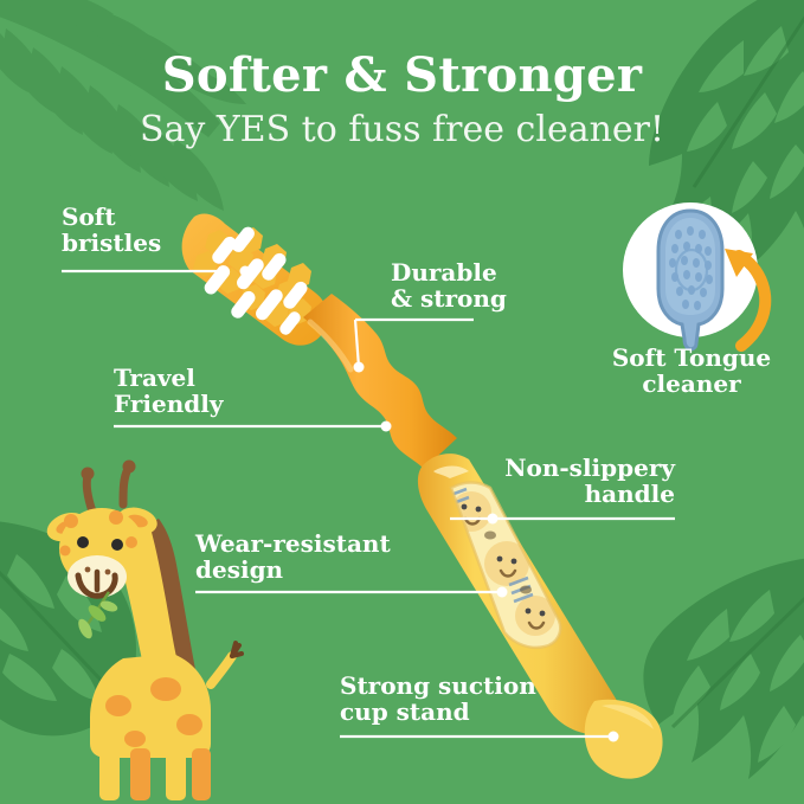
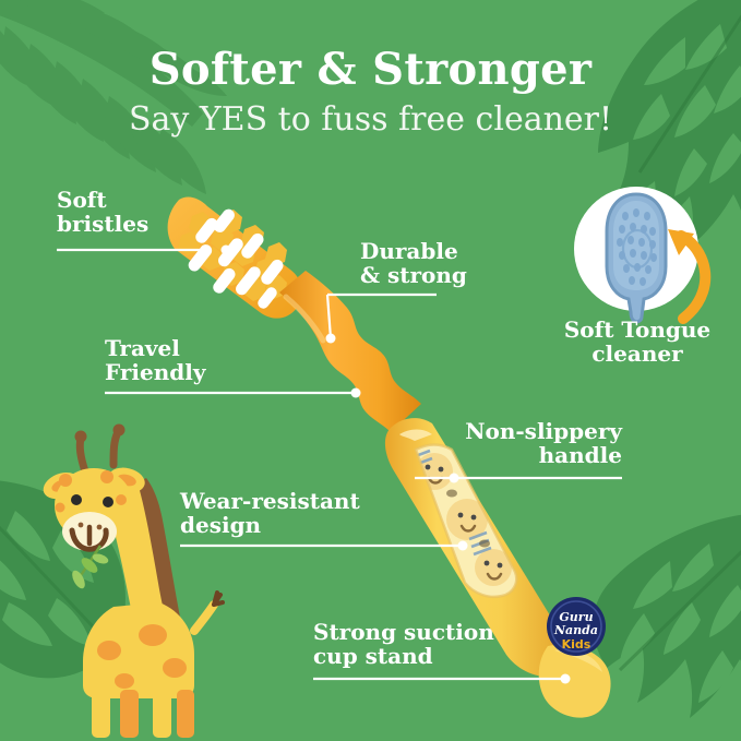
+ Guru
+ Nanda
+ Kids
  Softer & Stronger
  Say YES to fuss free cleaner!
  Soft
  bristles
  Durable
  & strong
  Travel
  Friendly
  Non-slippery
  handle
  Wear-resistant
  design
  Strong suction
  cup stand
  Soft Tongue
  cleaner
